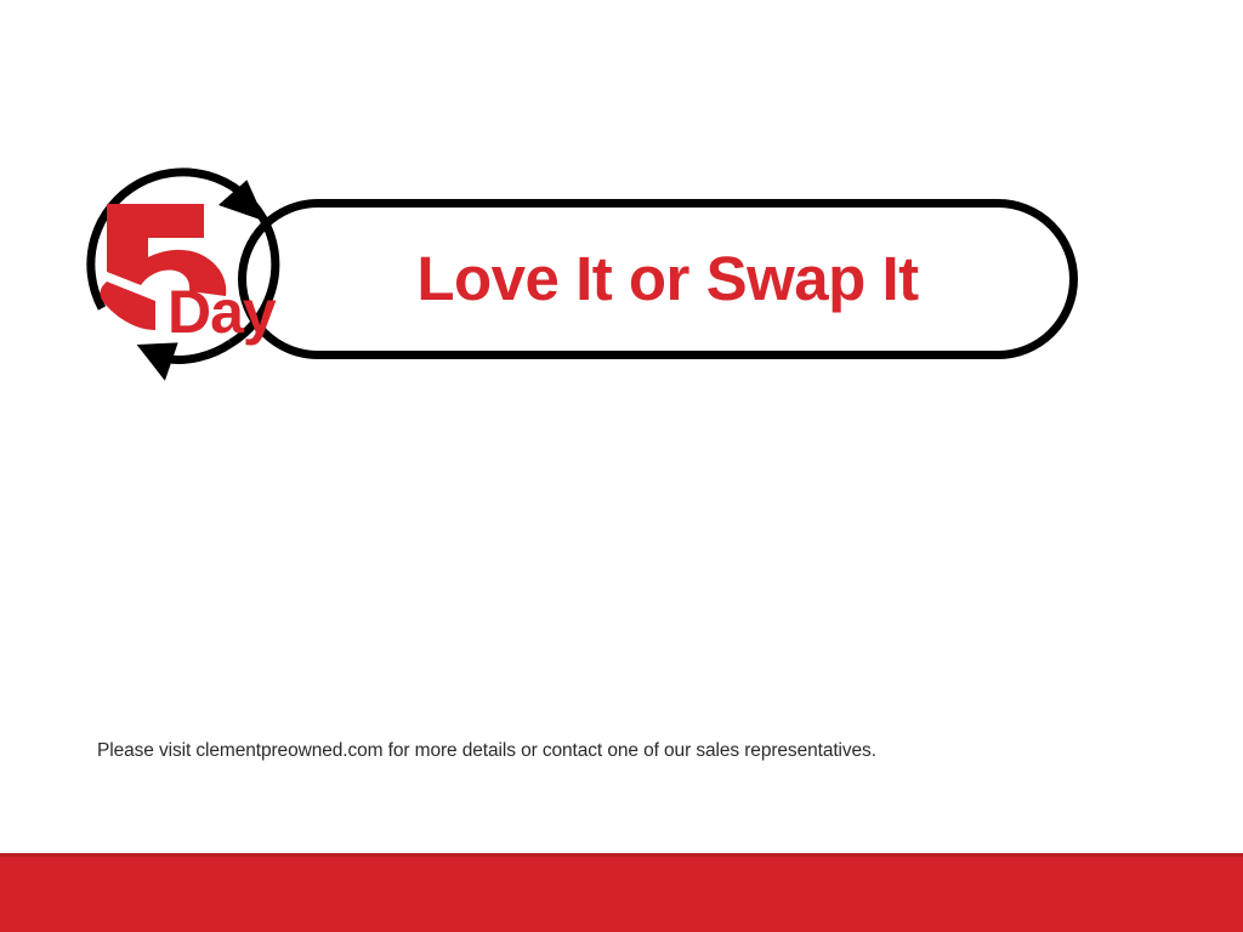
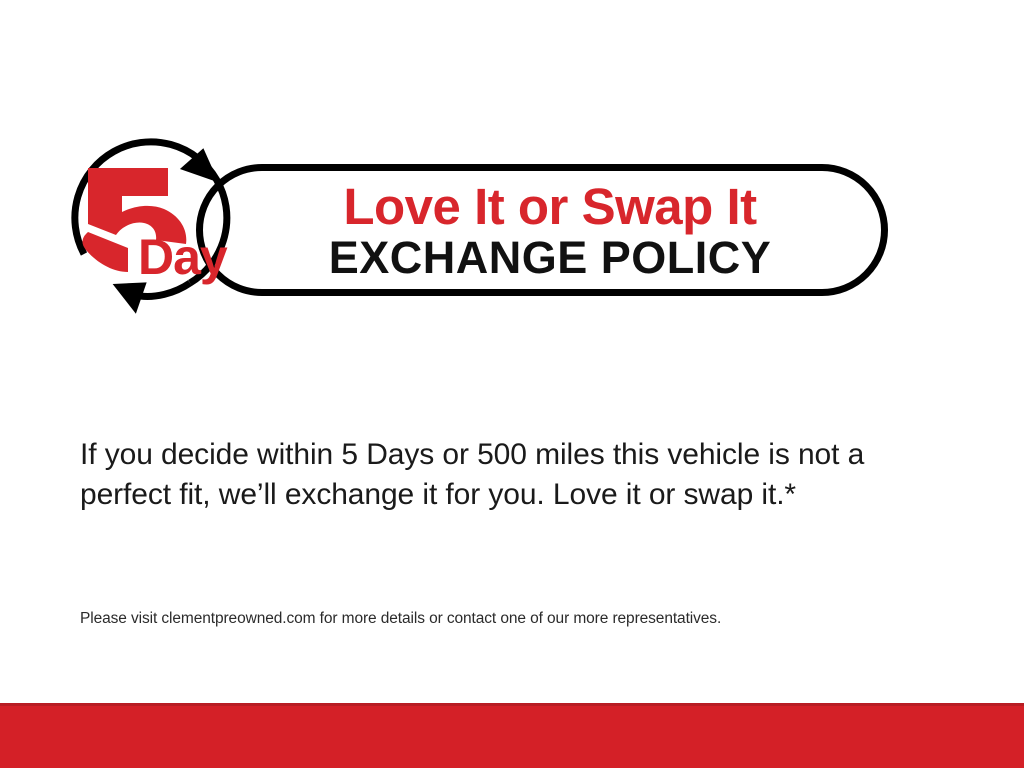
  Day
  Love It or Swap It
+ EXCHANGE POLICY
+ If you decide within 5 Days or 500 miles this vehicle is not a perfect fit, we’ll exchange it for you. Love it or swap it.*
- Please visit clementpreowned.com for more details or contact one of our sales representatives.
+ Please visit clementpreowned.com for more details or contact one of our more representatives.
